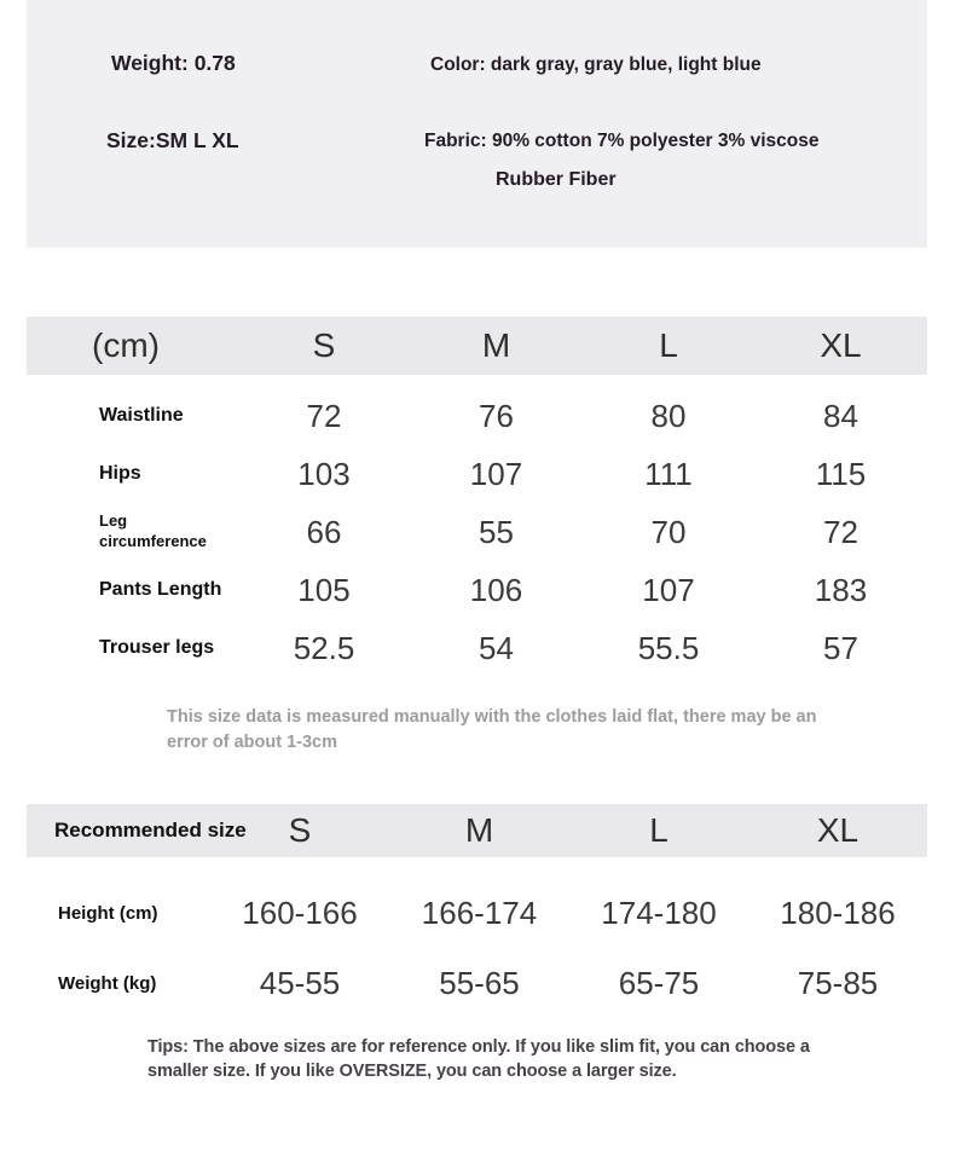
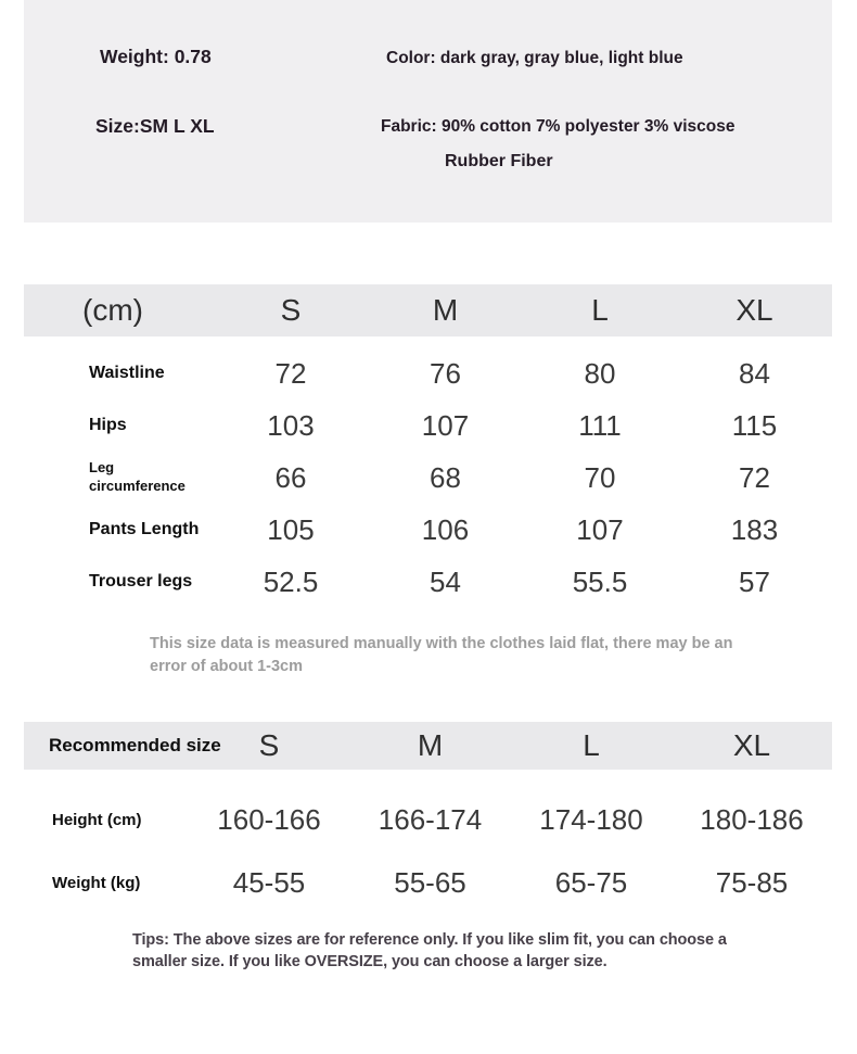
  Weight: 0.78
  Size:SM L XL
  Color: dark gray, gray blue, light blue
  Fabric: 90% cotton 7% polyester 3% viscose
  Rubber Fiber
  (cm)	S	M	L	XL
  Waistline	72	76	80	84
  Hips	103	107	111	115
- Leg circumference	66	55	70	72
+ Leg circumference	66	68	70	72
  Pants Length	105	106	107	183
  Trouser legs	52.5	54	55.5	57
  This size data is measured manually with the clothes laid flat, there may be an error of about 1-3cm
  Recommended size	S	M	L	XL
  Height (cm)	160-166	166-174	174-180	180-186
  Weight (kg)	45-55	55-65	65-75	75-85
  Tips: The above sizes are for reference only. If you like slim fit, you can choose a smaller size. If you like OVERSIZE, you can choose a larger size.
